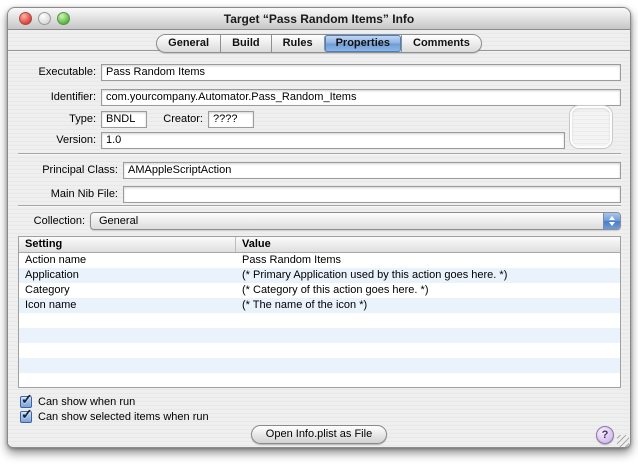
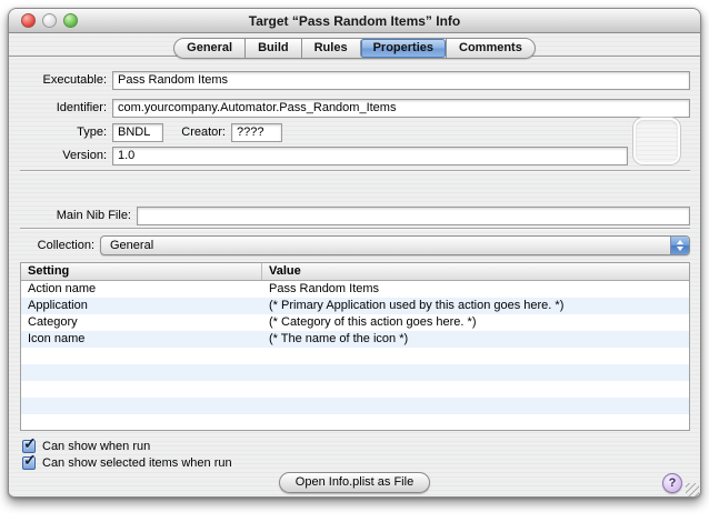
  Target “Pass Random Items” Info
  General
  Build
  Rules
  Properties
  Comments
  Executable:
  Pass Random Items
  Identifier:
  com.yourcompany.Automator.Pass_Random_Items
  Type:
  BNDL
  Creator:
  ????
  Version:
  1.0
- Principal Class:
- AMAppleScriptAction
  Main Nib File:
  Collection:
  General
  Setting
  Value
  Action name
  Pass Random Items
  Application
  (* Primary Application used by this action goes here. *)
  Category
  (* Category of this action goes here. *)
  Icon name
  (* The name of the icon *)
  ✓
  Can show when run
  ✓
  Can show selected items when run
  Open Info.plist as File
  ?
